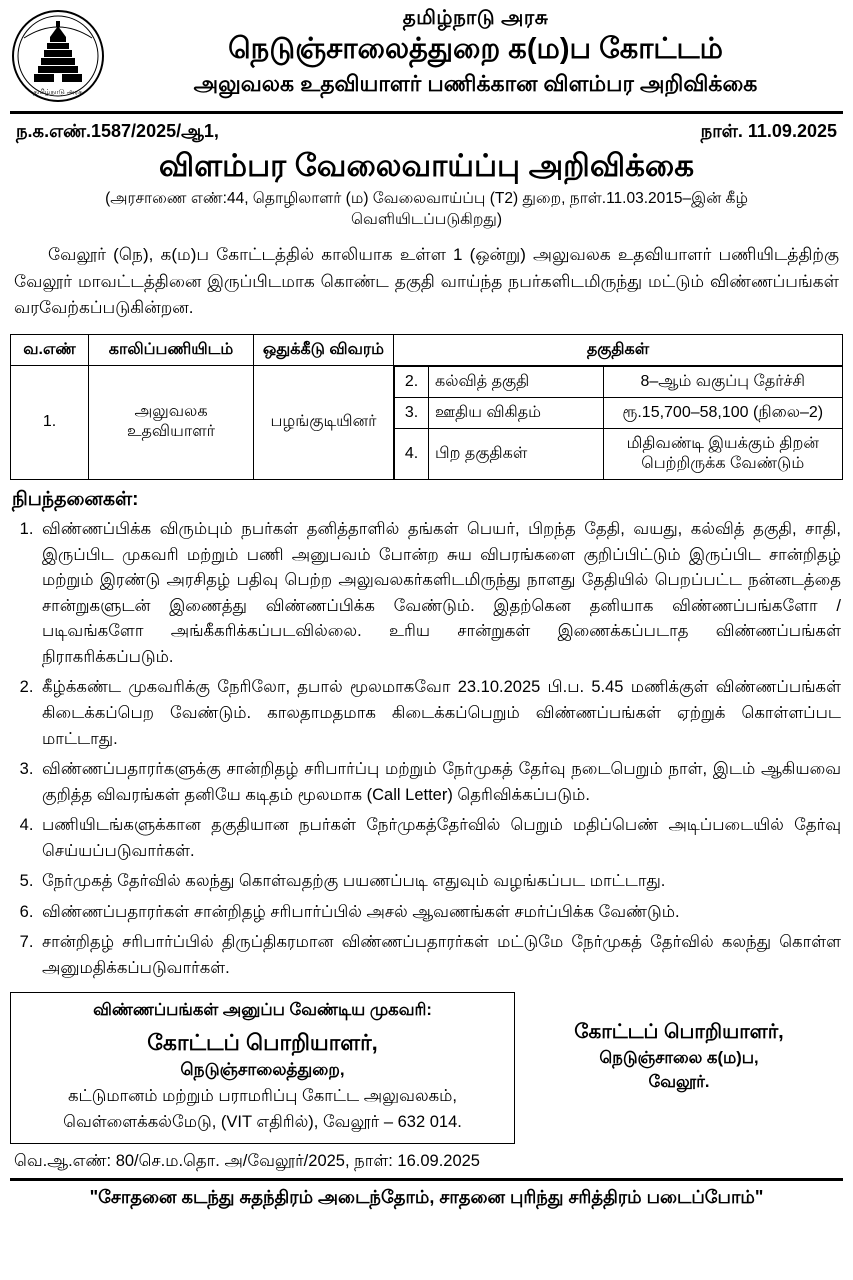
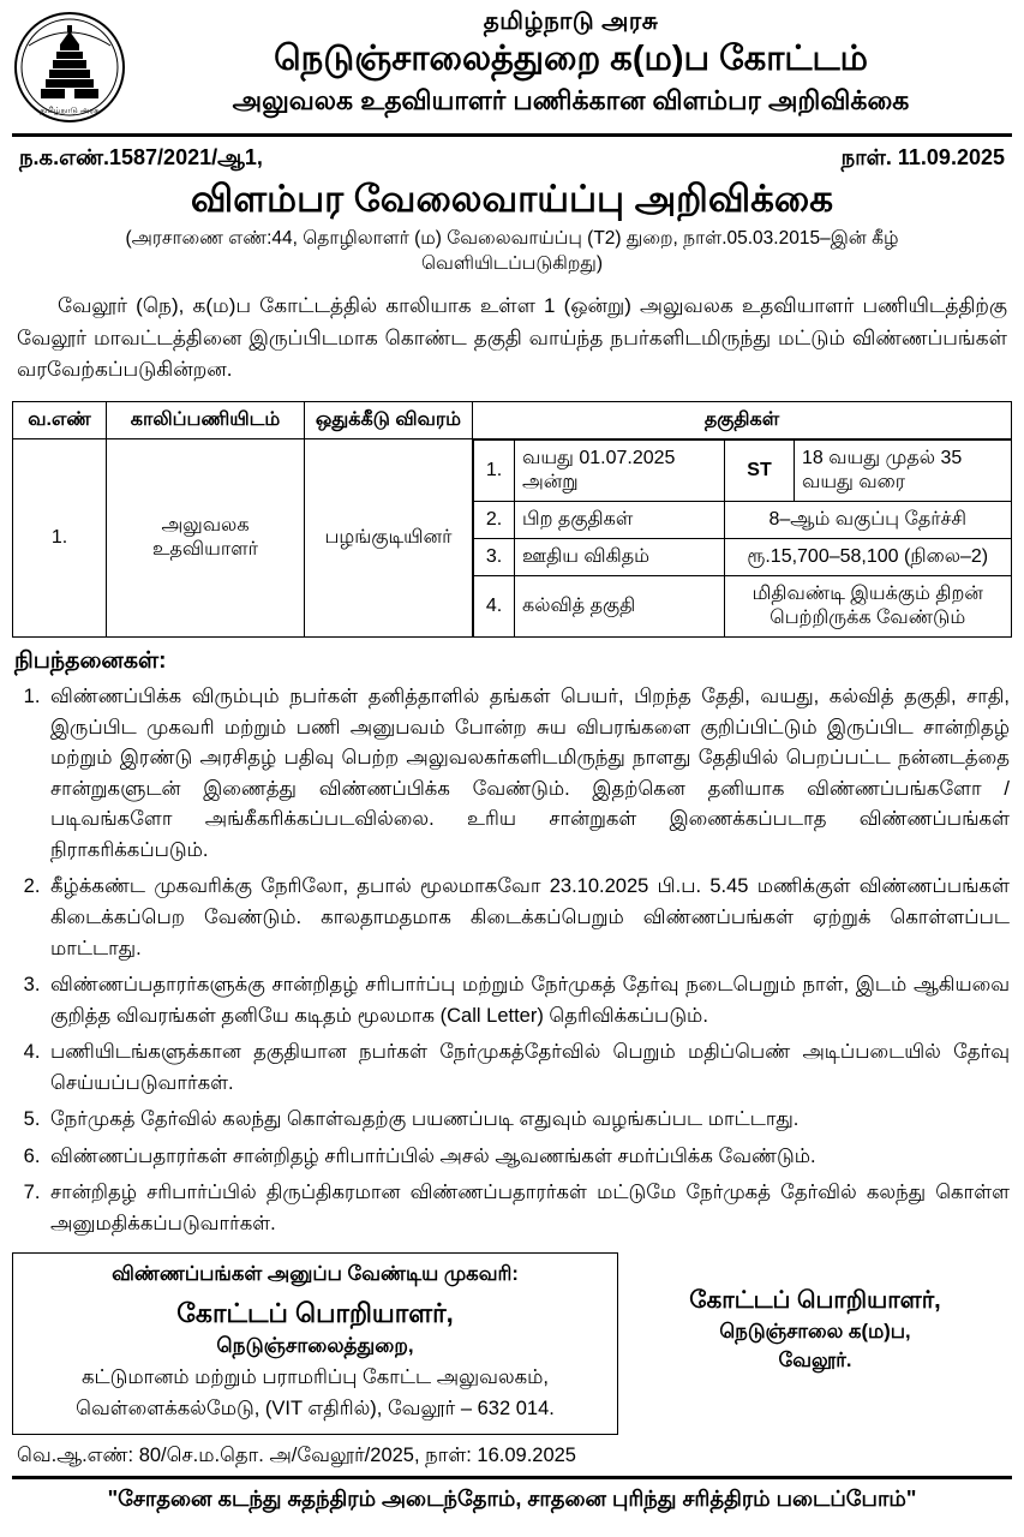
  தமிழ்நாடு அரசு
  நெடுஞ்சாலைத்துறை க(ம)ப கோட்டம்
  அலுவலக உதவியாளர் பணிக்கான விளம்பர அறிவிக்கை
- ந.க.எண்.1587/2025/ஆ1,
+ ந.க.எண்.1587/2021/ஆ1,
  நாள். 11.09.2025
  விளம்பர வேலைவாய்ப்பு அறிவிக்கை
- (அரசாணை எண்:44, தொழிலாளர் (ம) வேலைவாய்ப்பு (T2) துறை, நாள்.11.03.2015–இன் கீழ் வெளியிடப்படுகிறது)
+ (அரசாணை எண்:44, தொழிலாளர் (ம) வேலைவாய்ப்பு (T2) துறை, நாள்.05.03.2015–இன் கீழ் வெளியிடப்படுகிறது)
  வேலூர் (நெ), க(ம)ப கோட்டத்தில் காலியாக உள்ள 1 (ஒன்று) அலுவலக உதவியாளர் பணியிடத்திற்கு வேலூர் மாவட்டத்தினை இருப்பிடமாக கொண்ட தகுதி வாய்ந்த நபர்களிடமிருந்து மட்டும் விண்ணப்பங்கள் வரவேற்கப்படுகின்றன.
  வ.எண்	காலிப்பணியிடம்	ஒதுக்கீடு விவரம்	தகுதிகள்
  1.	அலுவலக உதவியாளர்	பழங்குடியினர்
+ 1.	வயது 01.07.2025 அன்று	ST	18 வயது முதல் 35 வயது வரை
- 2.	கல்வித் தகுதி	8–ஆம் வகுப்பு தேர்ச்சி
+ 2.	பிற தகுதிகள்	8–ஆம் வகுப்பு தேர்ச்சி
  3.	ஊதிய விகிதம்	ரூ.15,700–58,100 (நிலை–2)
- 4.	பிற தகுதிகள்	மிதிவண்டி இயக்கும் திறன் பெற்றிருக்க வேண்டும்
+ 4.	கல்வித் தகுதி	மிதிவண்டி இயக்கும் திறன் பெற்றிருக்க வேண்டும்
  நிபந்தனைகள்:
  விண்ணப்பிக்க விரும்பும் நபர்கள் தனித்தாளில் தங்கள் பெயர், பிறந்த தேதி, வயது, கல்வித் தகுதி, சாதி, இருப்பிட முகவரி மற்றும் பணி அனுபவம் போன்ற சுய விபரங்களை குறிப்பிட்டும் இருப்பிட சான்றிதழ் மற்றும் இரண்டு அரசிதழ் பதிவு பெற்ற அலுவலகர்களிடமிருந்து நாளது தேதியில் பெறப்பட்ட நன்னடத்தை சான்றுகளுடன் இணைத்து விண்ணப்பிக்க வேண்டும். இதற்கென தனியாக விண்ணப்பங்களோ / படிவங்களோ அங்கீகரிக்கப்படவில்லை. உரிய சான்றுகள் இணைக்கப்படாத விண்ணப்பங்கள் நிராகரிக்கப்படும்.
  கீழ்க்கண்ட முகவரிக்கு நேரிலோ, தபால் மூலமாகவோ 23.10.2025 பி.ப. 5.45 மணிக்குள் விண்ணப்பங்கள் கிடைக்கப்பெற வேண்டும். காலதாமதமாக கிடைக்கப்பெறும் விண்ணப்பங்கள் ஏற்றுக் கொள்ளப்பட மாட்டாது.
  விண்ணப்பதாரர்களுக்கு சான்றிதழ் சரிபார்ப்பு மற்றும் நேர்முகத் தேர்வு நடைபெறும் நாள், இடம் ஆகியவை குறித்த விவரங்கள் தனியே கடிதம் மூலமாக (Call Letter) தெரிவிக்கப்படும்.
  பணியிடங்களுக்கான தகுதியான நபர்கள் நேர்முகத்தேர்வில் பெறும் மதிப்பெண் அடிப்படையில் தேர்வு செய்யப்படுவார்கள்.
  நேர்முகத் தேர்வில் கலந்து கொள்வதற்கு பயணப்படி எதுவும் வழங்கப்பட மாட்டாது.
  விண்ணப்பதாரர்கள் சான்றிதழ் சரிபார்ப்பில் அசல் ஆவணங்கள் சமர்ப்பிக்க வேண்டும்.
  சான்றிதழ் சரிபார்ப்பில் திருப்திகரமான விண்ணப்பதாரர்கள் மட்டுமே நேர்முகத் தேர்வில் கலந்து கொள்ள அனுமதிக்கப்படுவார்கள்.
  விண்ணப்பங்கள் அனுப்ப வேண்டிய முகவரி:
  கோட்டப் பொறியாளர்,
  நெடுஞ்சாலைத்துறை,
  கட்டுமானம் மற்றும் பராமரிப்பு கோட்ட அலுவலகம்,
  வெள்ளைக்கல்மேடு, (VIT எதிரில்), வேலூர் – 632 014.
  கோட்டப் பொறியாளர்,
  நெடுஞ்சாலை க(ம)ப,
  வேலூர்.
  வெ.ஆ.எண்: 80/செ.ம.தொ. அ/வேலூர்/2025, நாள்: 16.09.2025
  "சோதனை கடந்து சுதந்திரம் அடைந்தோம், சாதனை புரிந்து சரித்திரம் படைப்போம்"
